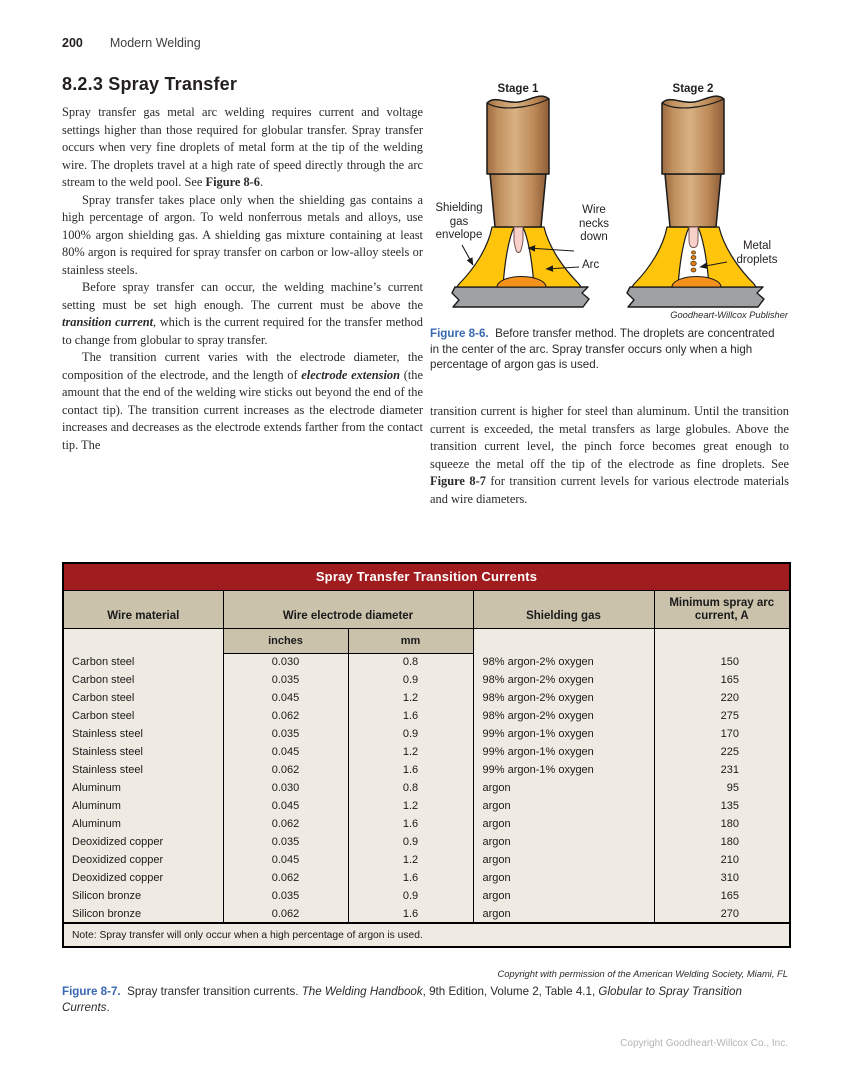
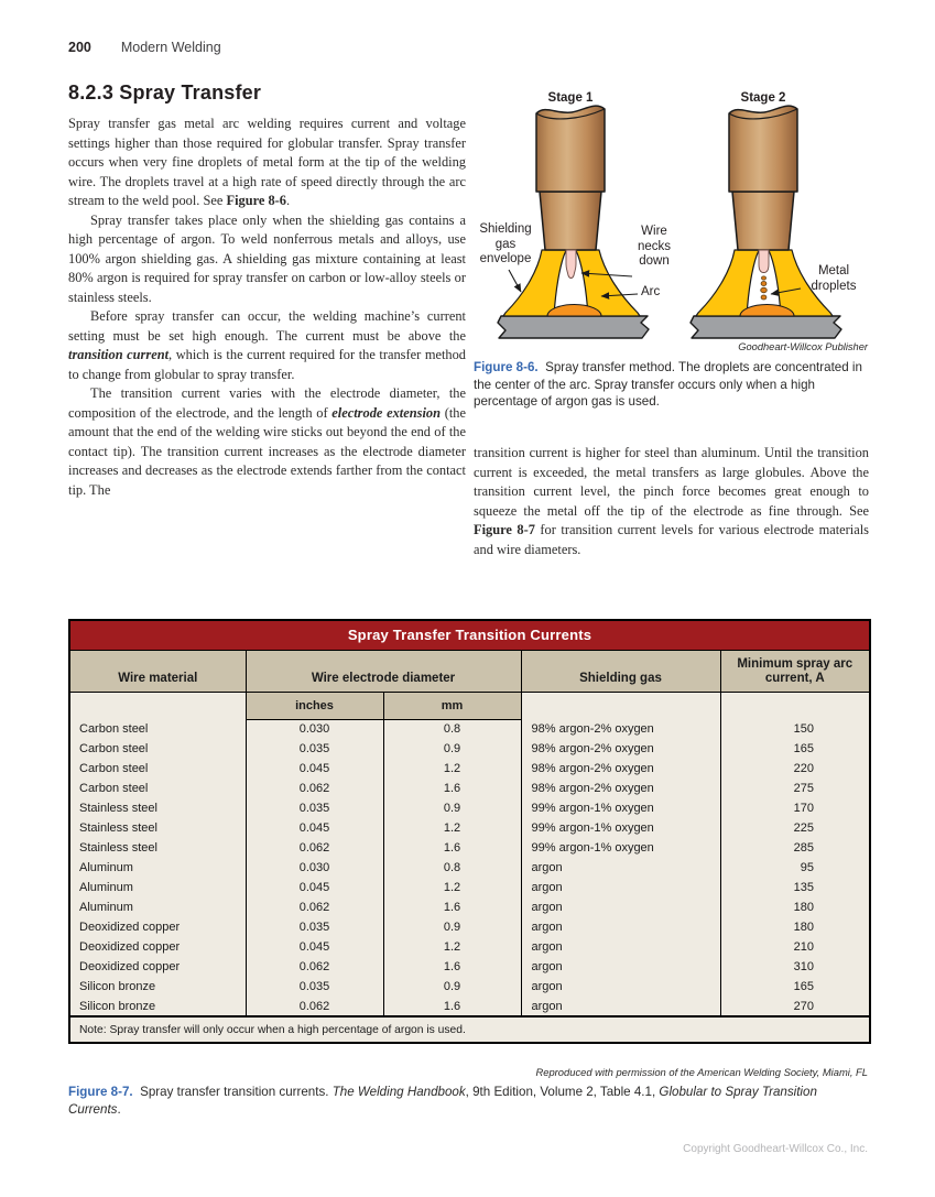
  200 Modern Welding
  8.2.3 Spray Transfer
  Spray transfer gas metal arc welding requires current and voltage settings higher than those required for globular transfer. Spray transfer occurs when very fine droplets of metal form at the tip of the welding wire. The droplets travel at a high rate of speed directly through the arc stream to the weld pool. See Figure 8-6.
  Spray transfer takes place only when the shielding gas contains a high percentage of argon. To weld nonferrous metals and alloys, use 100% argon shielding gas. A shielding gas mixture containing at least 80% argon is required for spray transfer on carbon or low-alloy steels or stainless steels.
  Before spray transfer can occur, the welding machine’s current setting must be set high enough. The current must be above the transition current, which is the current required for the transfer method to change from globular to spray transfer.
  The transition current varies with the electrode diameter, the composition of the electrode, and the length of electrode extension (the amount that the end of the welding wire sticks out beyond the end of the contact tip). The transition current increases as the electrode diameter increases and decreases as the electrode extends farther from the contact tip. The
- transition current is higher for steel than aluminum. Until the transition current is exceeded, the metal transfers as large globules. Above the transition current level, the pinch force becomes great enough to squeeze the metal off the tip of the electrode as fine droplets. See Figure 8-7 for transition current levels for various electrode materials and wire diameters.
+ transition current is higher for steel than aluminum. Until the transition current is exceeded, the metal transfers as large globules. Above the transition current level, the pinch force becomes great enough to squeeze the metal off the tip of the electrode as fine through. See Figure 8-7 for transition current levels for various electrode materials and wire diameters.
  Stage 1
  Stage 2
  Shielding gas envelope
  Wire necks down
  Arc
  Metal droplets
  Goodheart-Willcox Publisher
- Figure 8-6. Before transfer method. The droplets are concentrated in the center of the arc. Spray transfer occurs only when a high percentage of argon gas is used.
+ Figure 8-6. Spray transfer method. The droplets are concentrated in the center of the arc. Spray transfer occurs only when a high percentage of argon gas is used.
  Spray Transfer Transition Currents
  Wire material	Wire electrode diameter	Shielding gas	Minimum spray arc current, A
  	inches	mm
  Carbon steel	0.030	0.8	98% argon-2% oxygen	150
  Carbon steel	0.035	0.9	98% argon-2% oxygen	165
  Carbon steel	0.045	1.2	98% argon-2% oxygen	220
  Carbon steel	0.062	1.6	98% argon-2% oxygen	275
  Stainless steel	0.035	0.9	99% argon-1% oxygen	170
  Stainless steel	0.045	1.2	99% argon-1% oxygen	225
- Stainless steel	0.062	1.6	99% argon-1% oxygen	231
+ Stainless steel	0.062	1.6	99% argon-1% oxygen	285
  Aluminum	0.030	0.8	argon	95
  Aluminum	0.045	1.2	argon	135
  Aluminum	0.062	1.6	argon	180
  Deoxidized copper	0.035	0.9	argon	180
  Deoxidized copper	0.045	1.2	argon	210
  Deoxidized copper	0.062	1.6	argon	310
  Silicon bronze	0.035	0.9	argon	165
  Silicon bronze	0.062	1.6	argon	270
  Note: Spray transfer will only occur when a high percentage of argon is used.
- Copyright with permission of the American Welding Society, Miami, FL
+ Reproduced with permission of the American Welding Society, Miami, FL
  Figure 8-7. Spray transfer transition currents. The Welding Handbook, 9th Edition, Volume 2, Table 4.1, Globular to Spray Transition Currents.
  Copyright Goodheart-Willcox Co., Inc.
